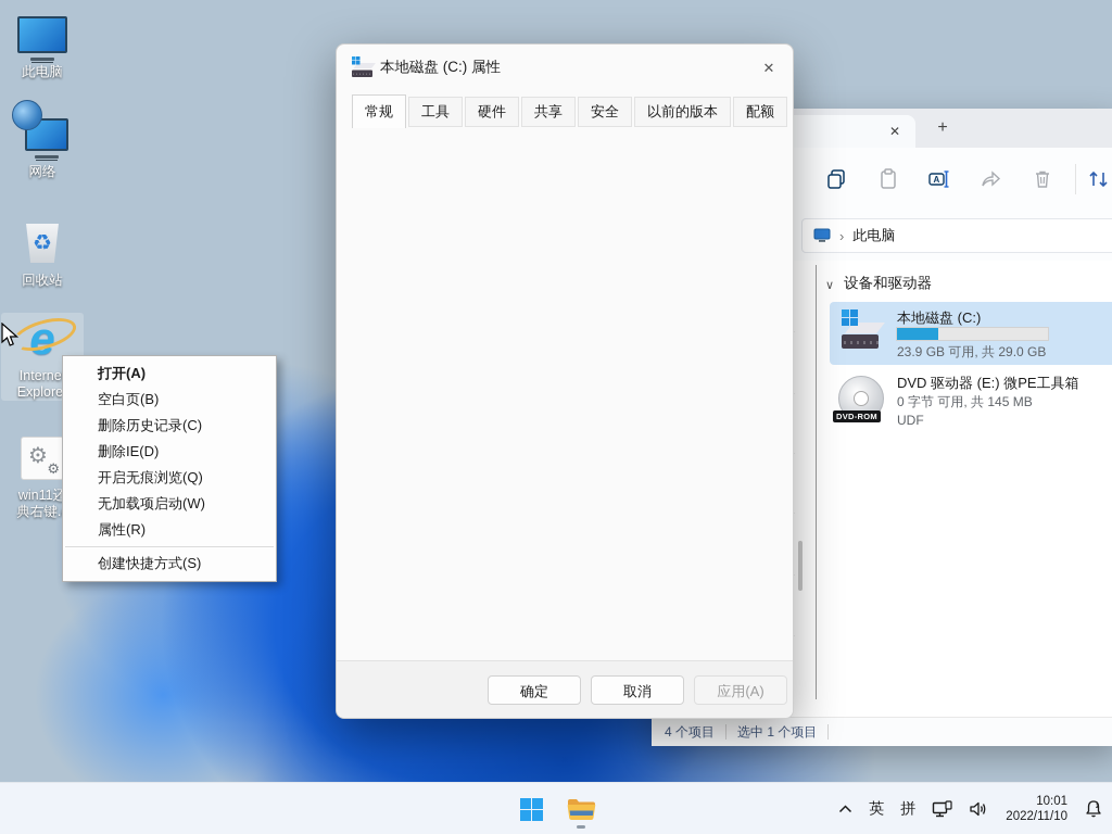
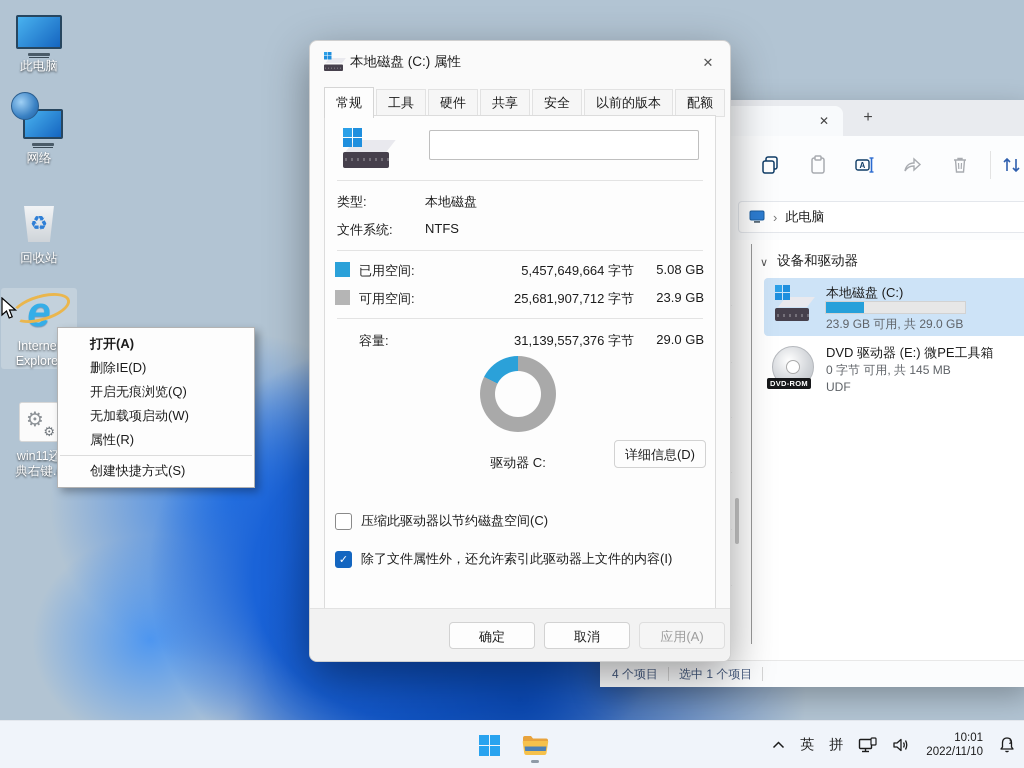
  此电脑
  网络
  ♻
  回收站
  e
  Interne Explore
  ⚙
  ⚙
  win11还
  典右键.
  ✕
  +
  A
  ›
  此电脑
  ∨
  设备和驱动器
  本地磁盘 (C:)
  23.9 GB 可用, 共 29.0 GB
  DVD-ROM
  DVD 驱动器 (E:) 微PE工具箱
  0 字节 可用, 共 145 MB
  UDF
  4 个项目
  选中 1 个项目
  本地磁盘 (C:) 属性
  ✕
  常规
  工具
  硬件
  共享
  安全
  以前的版本
  配额
+ 类型:
+ 本地磁盘
+ 文件系统:
+ NTFS
+ 已用空间:
+ 5,457,649,664 字节
+ 5.08 GB
+ 可用空间:
+ 25,681,907,712 字节
+ 23.9 GB
+ 容量:
+ 31,139,557,376 字节
+ 29.0 GB
+ 驱动器 C:
+ 详细信息(D)
+ 压缩此驱动器以节约磁盘空间(C)
+ ✓
+ 除了文件属性外，还允许索引此驱动器上文件的内容(I)
  确定
  取消
  应用(A)
  打开(A)
- 空白页(B)
- 删除历史记录(C)
  删除IE(D)
  开启无痕浏览(Q)
  无加载项启动(W)
  属性(R)
  创建快捷方式(S)
  英
  拼
  10:01
  2022/11/10
